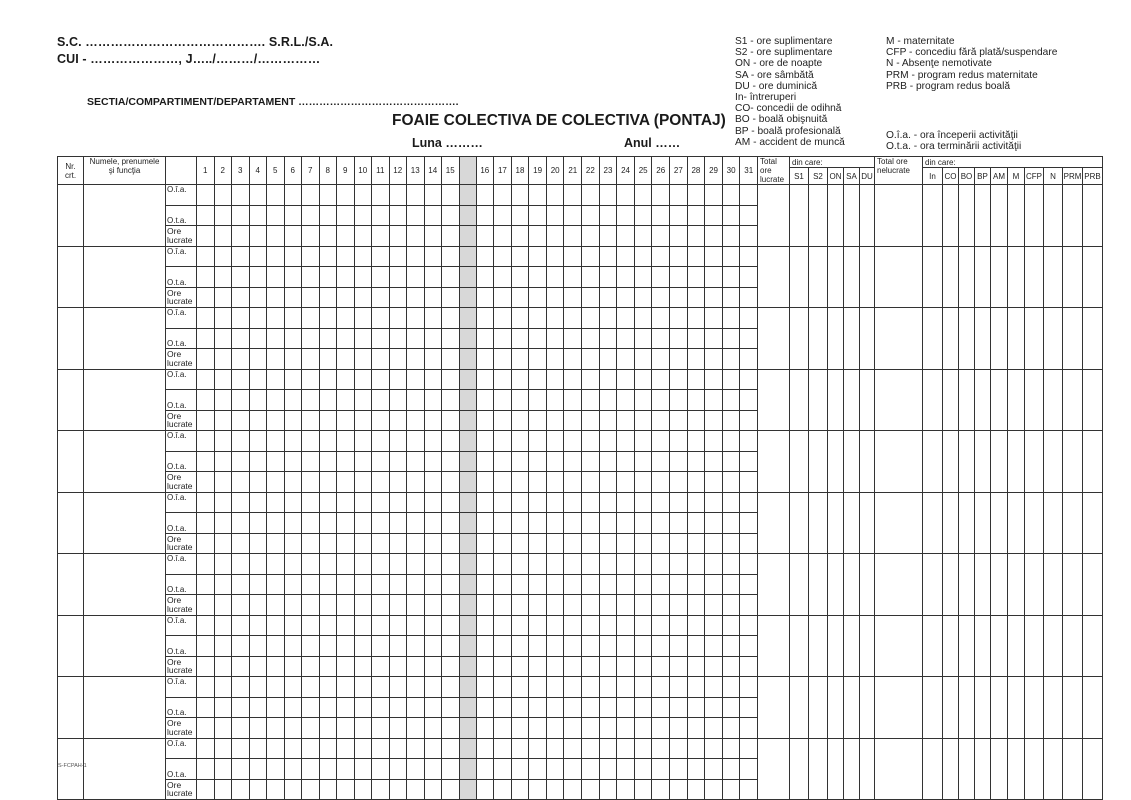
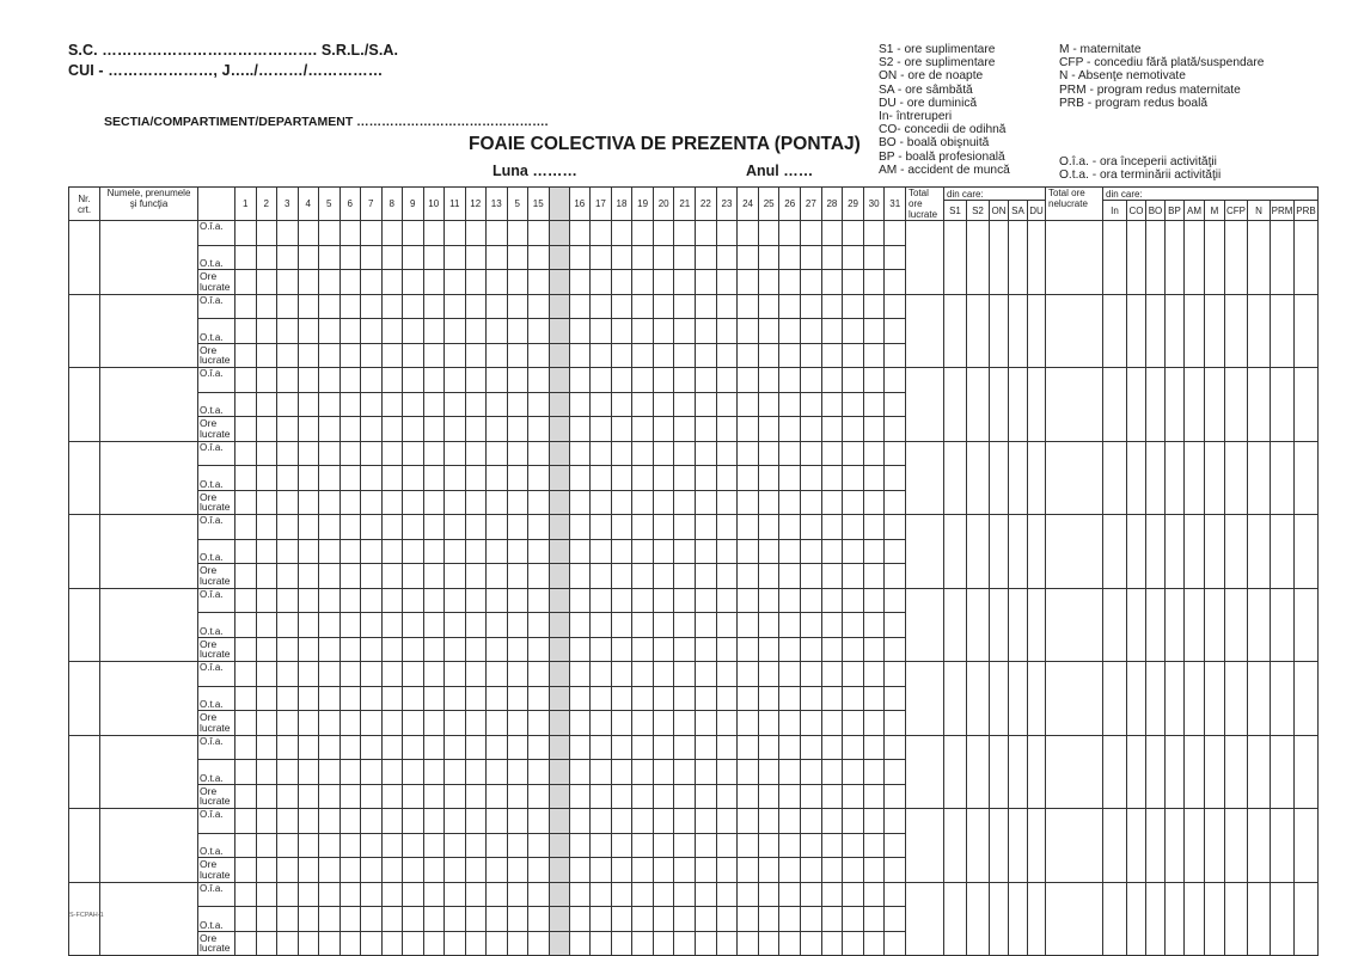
  S.C. ……………………………………. S.R.L./S.A.
  CUI - …………………, J…../………/……………
  SECTIA/COMPARTIMENT/DEPARTAMENT ……………………………………….
- FOAIE COLECTIVA DE COLECTIVA (PONTAJ)
+ FOAIE COLECTIVA DE PREZENTA (PONTAJ)
  Luna ………
  Anul ……
  S1 - ore suplimentare
  S2 - ore suplimentare
  ON - ore de noapte
  SA - ore sâmbătă
  DU - ore duminică
  In- întreruperi
  CO- concedii de odihnă
  BO - boală obişnuită
  BP - boală profesională
  AM - accident de muncă
  M - maternitate
  CFP - concediu fără plată/suspendare
  N - Absenţe nemotivate
  PRM - program redus maternitate
  PRB - program redus boală
  O.î.a. - ora începerii activităţii
  O.t.a. - ora terminării activităţii
- Nr.crt.	Numele, prenumeleşi funcţia		1	2	3	4	5	6	7	8	9	10	11	12	13	14	15		16	17	18	19	20	21	22	23	24	25	26	27	28	29	30	31	Total orelucrate	din care:	Total orenelucrate	din care:
+ Nr.crt.	Numele, prenumeleşi funcţia		1	2	3	4	5	6	7	8	9	10	11	12	13	5	15		16	17	18	19	20	21	22	23	24	25	26	27	28	29	30	31	Total orelucrate	din care:	Total orenelucrate	din care:
  S1	S2	ON	SA	DU	In	CO	BO	BP	AM	M	CFP	N	PRM	PRB
  		O.î.a.
  O.t.a.
  Orelucrate
  		O.î.a.
  O.t.a.
  Orelucrate
  		O.î.a.
  O.t.a.
  Orelucrate
  		O.î.a.
  O.t.a.
  Orelucrate
  		O.î.a.
  O.t.a.
  Orelucrate
  		O.î.a.
  O.t.a.
  Orelucrate
  		O.î.a.
  O.t.a.
  Orelucrate
  		O.î.a.
  O.t.a.
  Orelucrate
  		O.î.a.
  O.t.a.
  Orelucrate
  		O.î.a.
  O.t.a.
  Orelucrate
